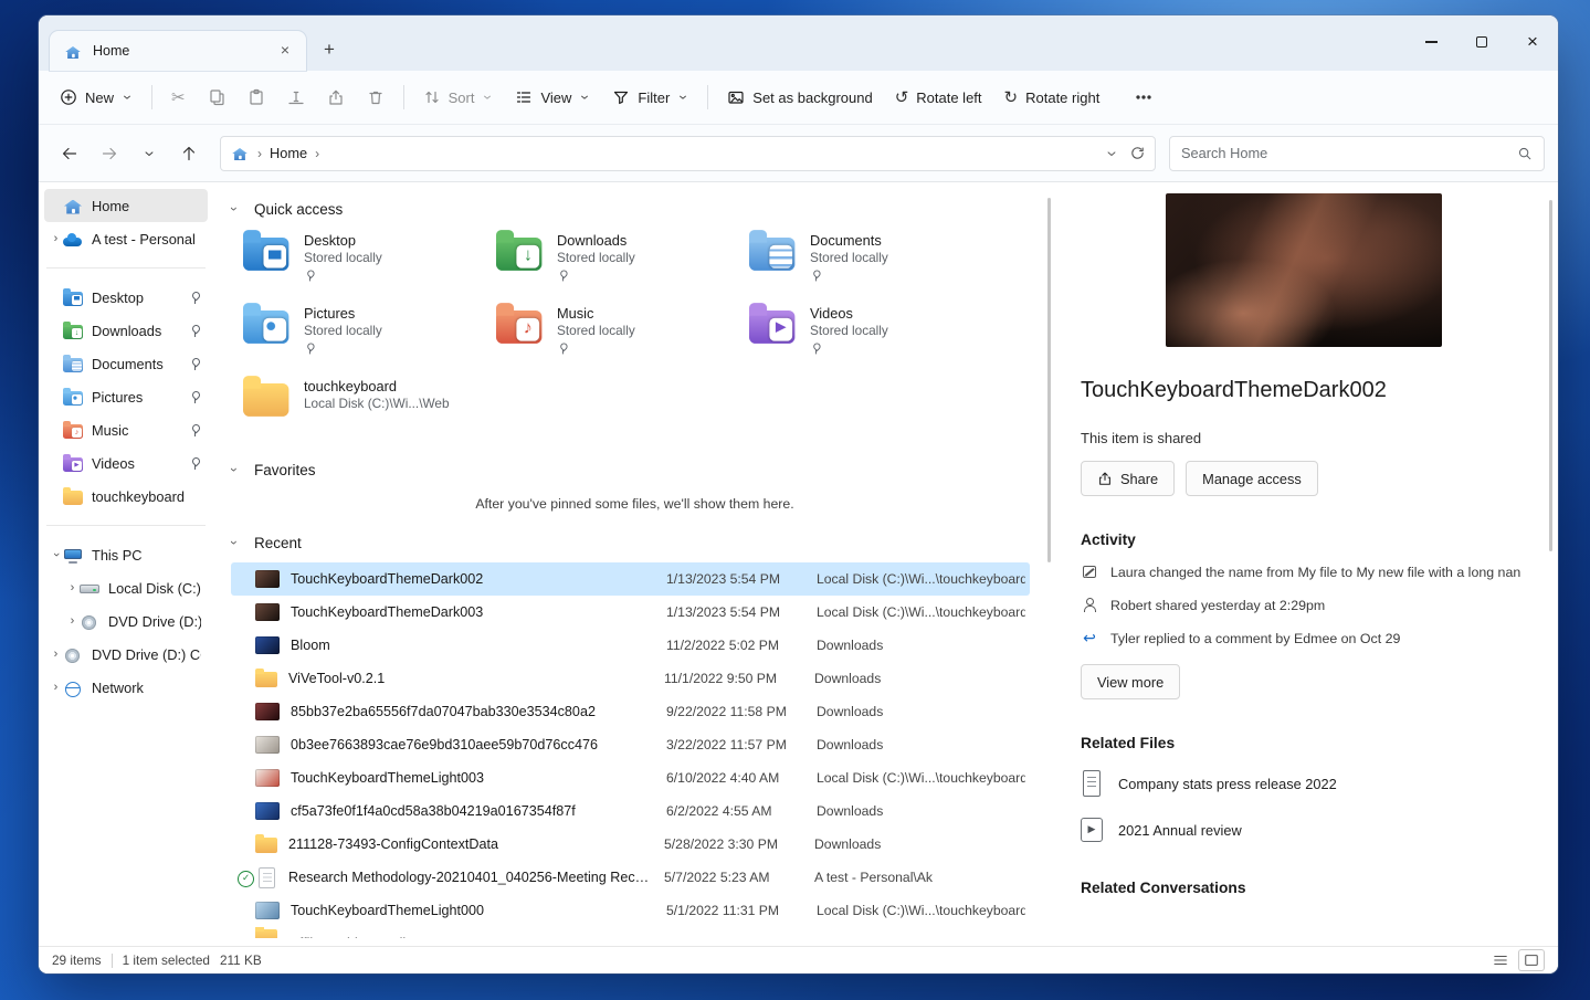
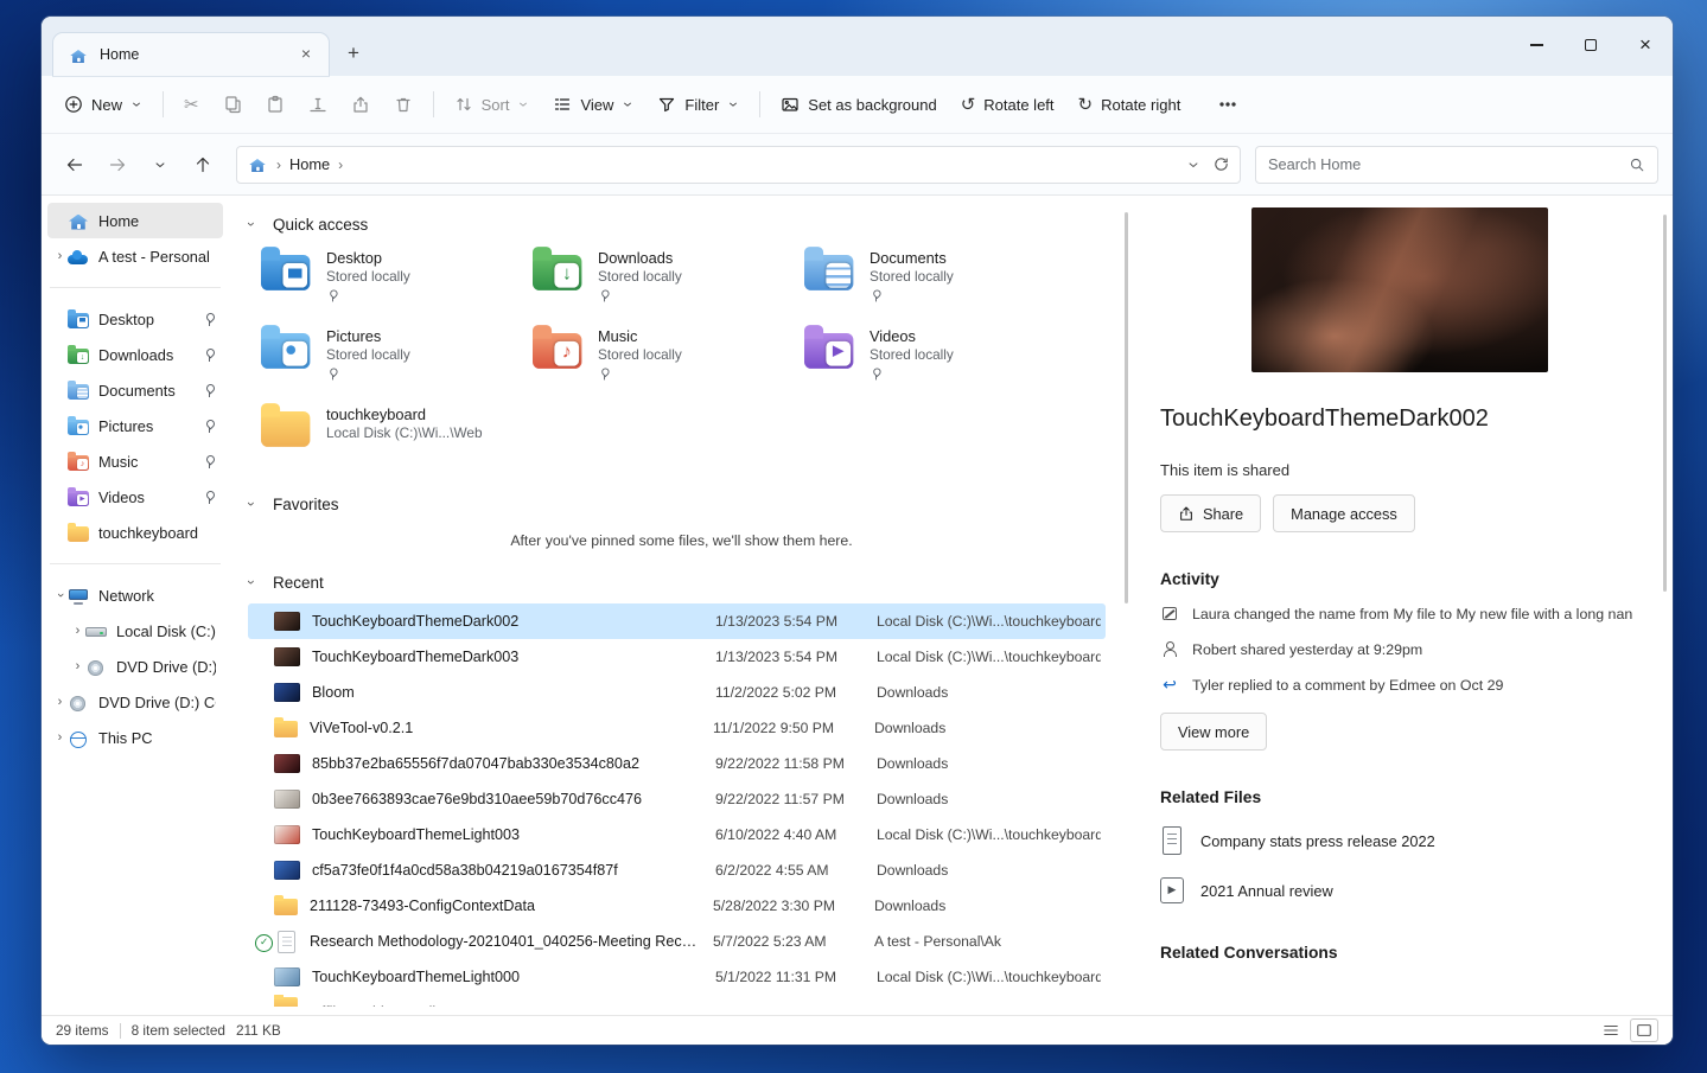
  Home
  New
  ✂
  Sort
  View
  Filter
  Set as background
  ↺
  Rotate left
  ↻
  Rotate right
  Home
  Search Home
  Home
  A test - Personal
  Desktop
  Downloads
  Documents
  Pictures
  Music
  Videos
  touchkeyboard
- This PC
+ Network
  Local Disk (C:)
  DVD Drive (D:)
  DVD Drive (D:) C
- Network
+ This PC
  Quick access
  Desktop
  Stored locally
  Downloads
  Stored locally
  Documents
  Stored locally
  Pictures
  Stored locally
  Music
  Stored locally
  Videos
  Stored locally
  touchkeyboard
  Local Disk (C:)\Wi...\Web
  Favorites
  After you've pinned some files, we'll show them here.
  Recent
  TouchKeyboardThemeDark002
  1/13/2023 5:54 PM
  Local Disk (C:)\Wi...\touchkeyboard
  TouchKeyboardThemeDark003
  1/13/2023 5:54 PM
  Local Disk (C:)\Wi...\touchkeyboard
  Bloom
  11/2/2022 5:02 PM
  Downloads
  ViVeTool-v0.2.1
  11/1/2022 9:50 PM
  Downloads
  85bb37e2ba65556f7da07047bab330e3534c80a2
  9/22/2022 11:58 PM
  Downloads
  0b3ee7663893cae76e9bd310aee59b70d76cc476
- 3/22/2022 11:57 PM
+ 9/22/2022 11:57 PM
  Downloads
  TouchKeyboardThemeLight003
  6/10/2022 4:40 AM
  Local Disk (C:)\Wi...\touchkeyboard
  cf5a73fe0f1f4a0cd58a38b04219a0167354f87f
  6/2/2022 4:55 AM
  Downloads
  211128-73493-ConfigContextData
  5/28/2022 3:30 PM
  Downloads
  Research Methodology-20210401_040256-Meeting Recordin
  5/7/2022 5:23 AM
  A test - Personal\Ak
  TouchKeyboardThemeLight000
  5/1/2022 11:31 PM
  Local Disk (C:)\Wi...\touchkeyboard
  TouchKeyboardThemeDark002
  This item is shared
  Share
  Manage access
  Activity
  Laura changed the name from My file to My new file with a long nan
- Robert shared yesterday at 2:29pm
+ Robert shared yesterday at 9:29pm
  Tyler replied to a comment by Edmee on Oct 29
  View more
  Related Files
  Company stats press release 2022
  2021 Annual review
  Related Conversations
  29 items
- 1 item selected
+ 8 item selected
  211 KB
